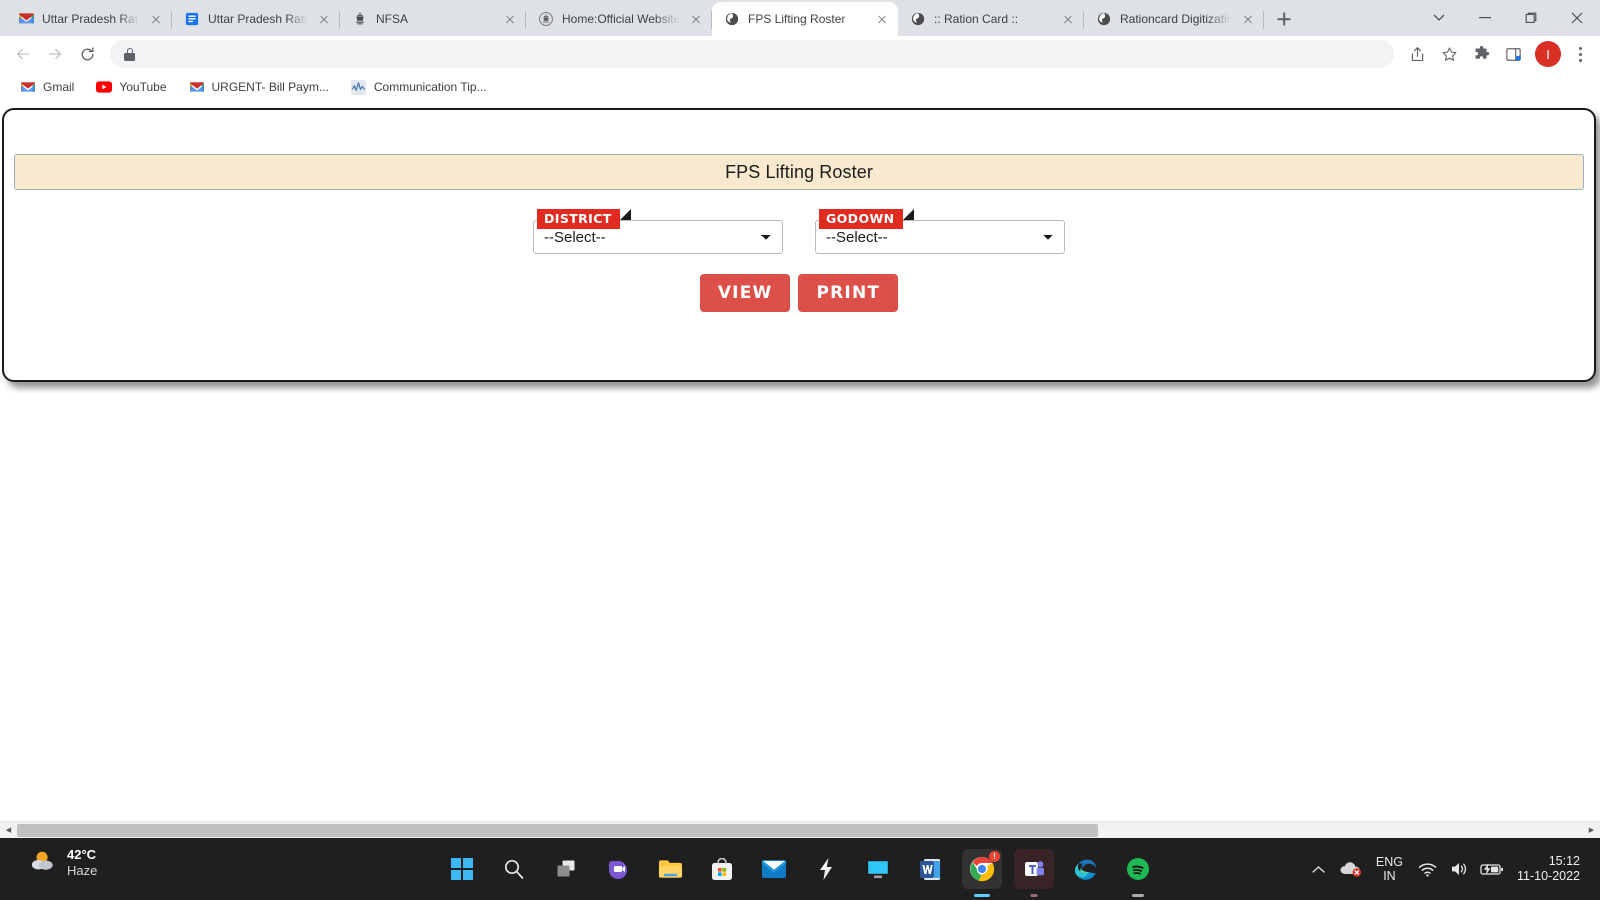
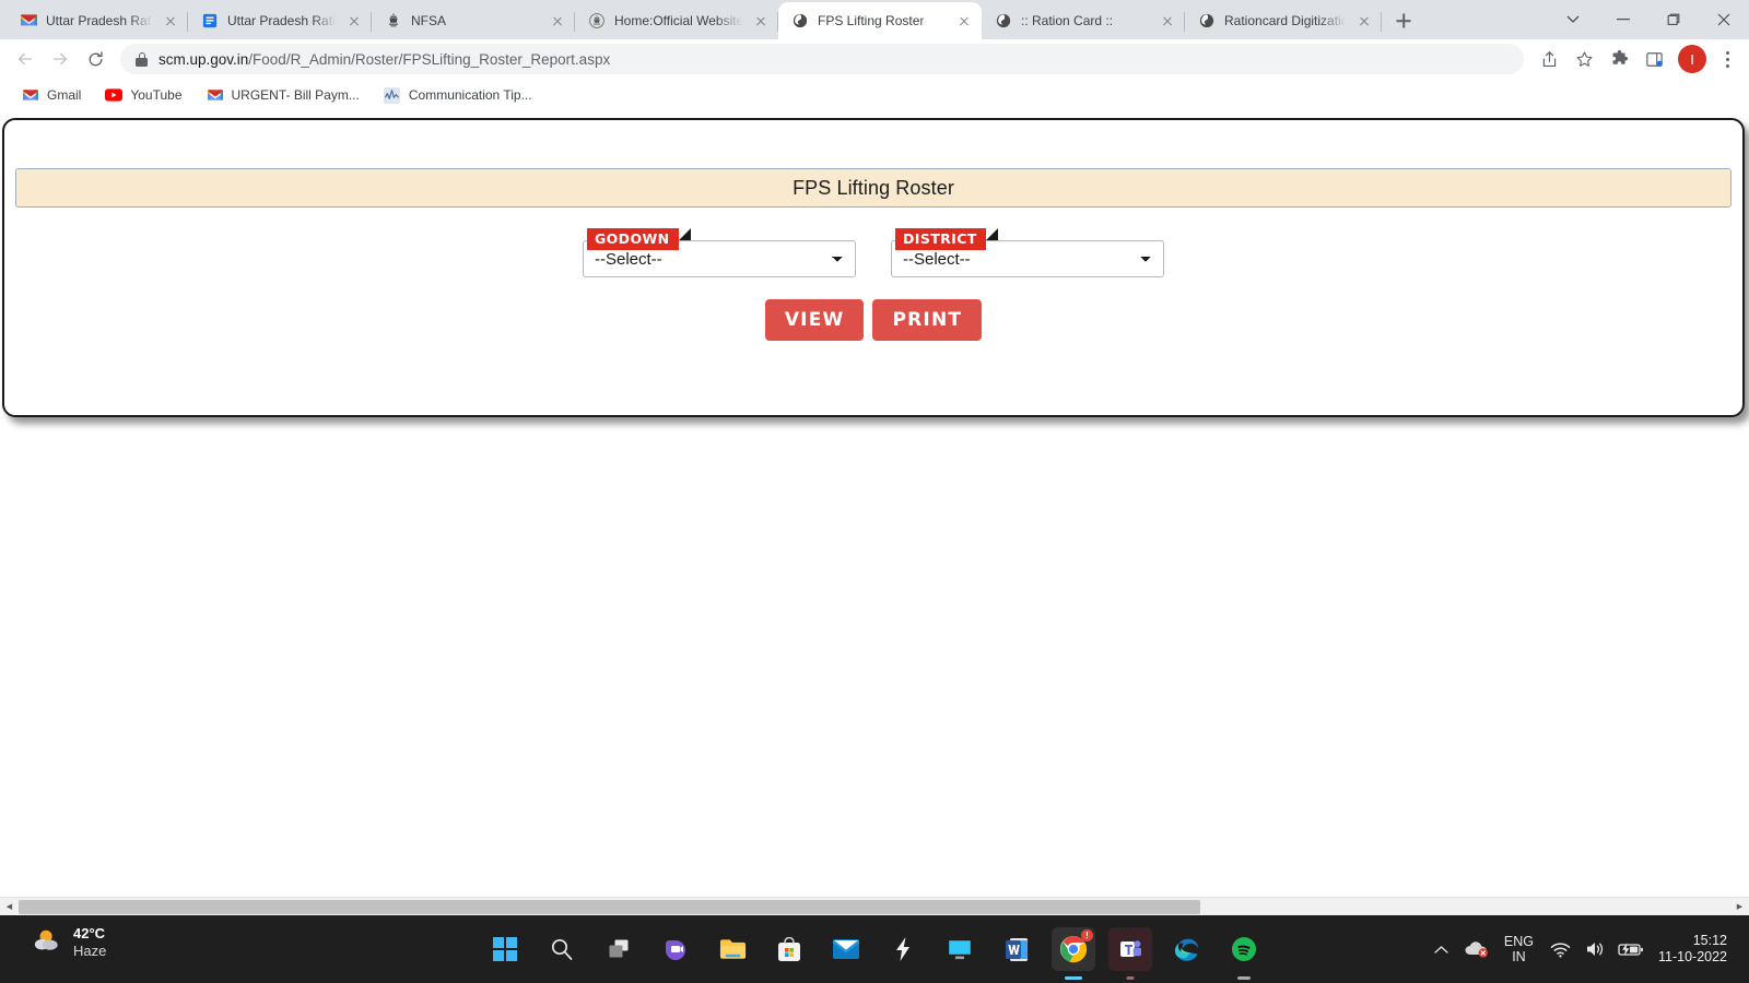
  Uttar Pradesh Rat.
  Uttar Pradesh Rati
  NFSA
  Home:Official Website
  FPS Lifting Roster
  :: Ration Card ::
  Rationcard Digitizatio
+ scm.up.gov.in/Food/R_Admin/Roster/FPSLifting_Roster_Report.aspx
  I
  Gmail
  YouTube
  URGENT- Bill Paym...
  Communication Tip...
  FPS Lifting Roster
- DISTRICT
+ GODOWN
  --Select--
- GODOWN
+ DISTRICT
  --Select--
  VIEW
  PRINT
  42°C
  Haze
  !
  ENG
  IN
  15:12
  11-10-2022
